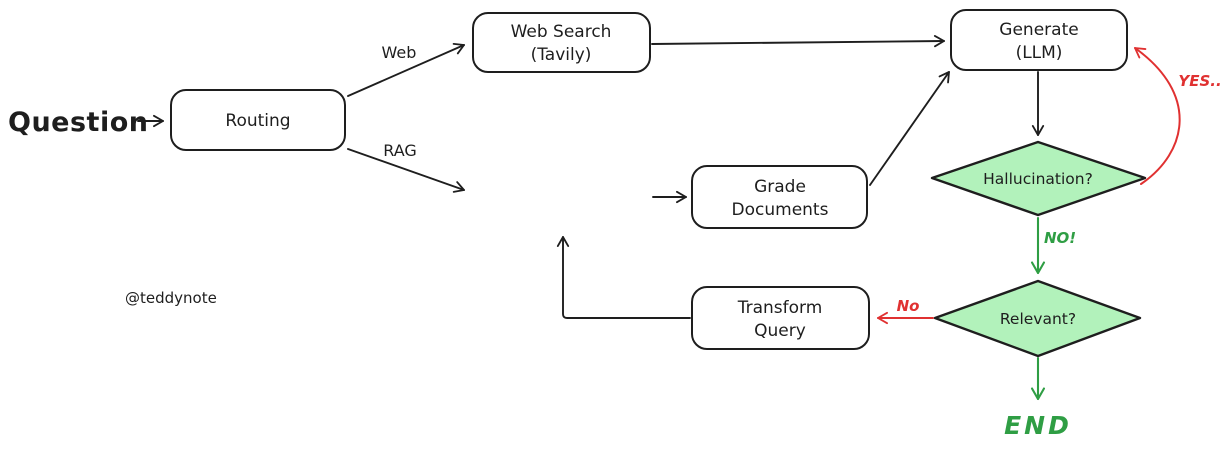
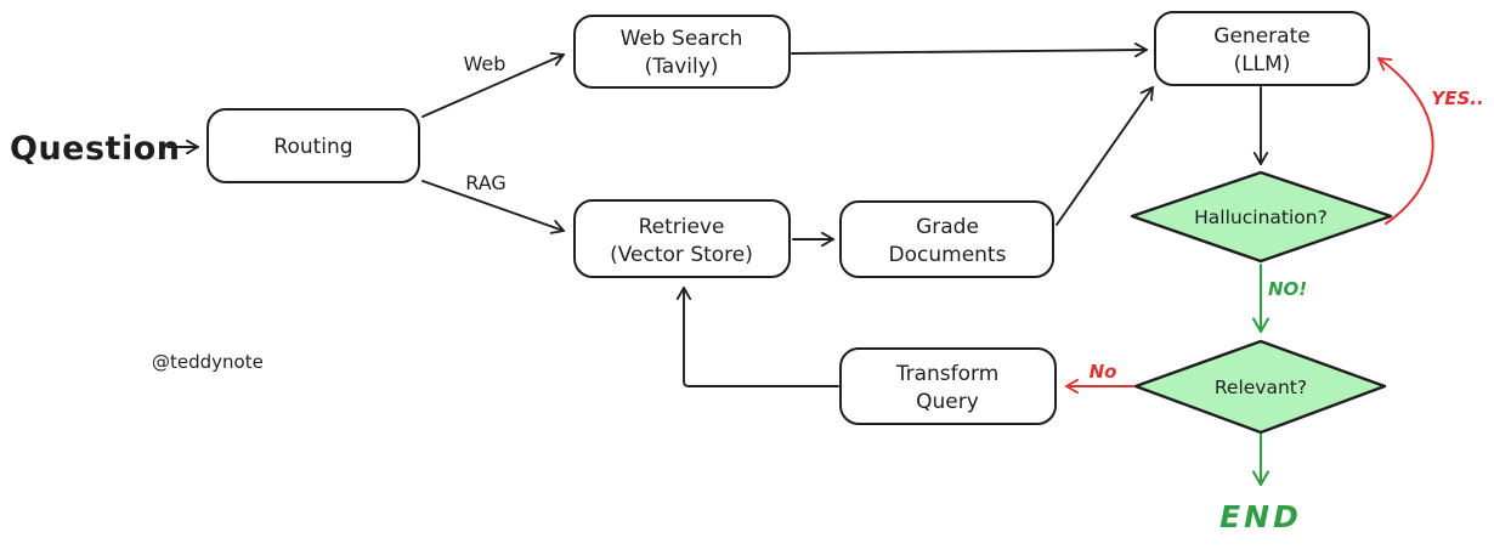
  Routing
  Web Search
  (Tavily)
  Generate
  (LLM)
+ Retrieve
+ (Vector Store)
  Grade
  Documents
  Transform
  Query
  Hallucination?
  Relevant?
  Question
  Web
  RAG
  YES..
  NO!
  No
  END
  @teddynote
